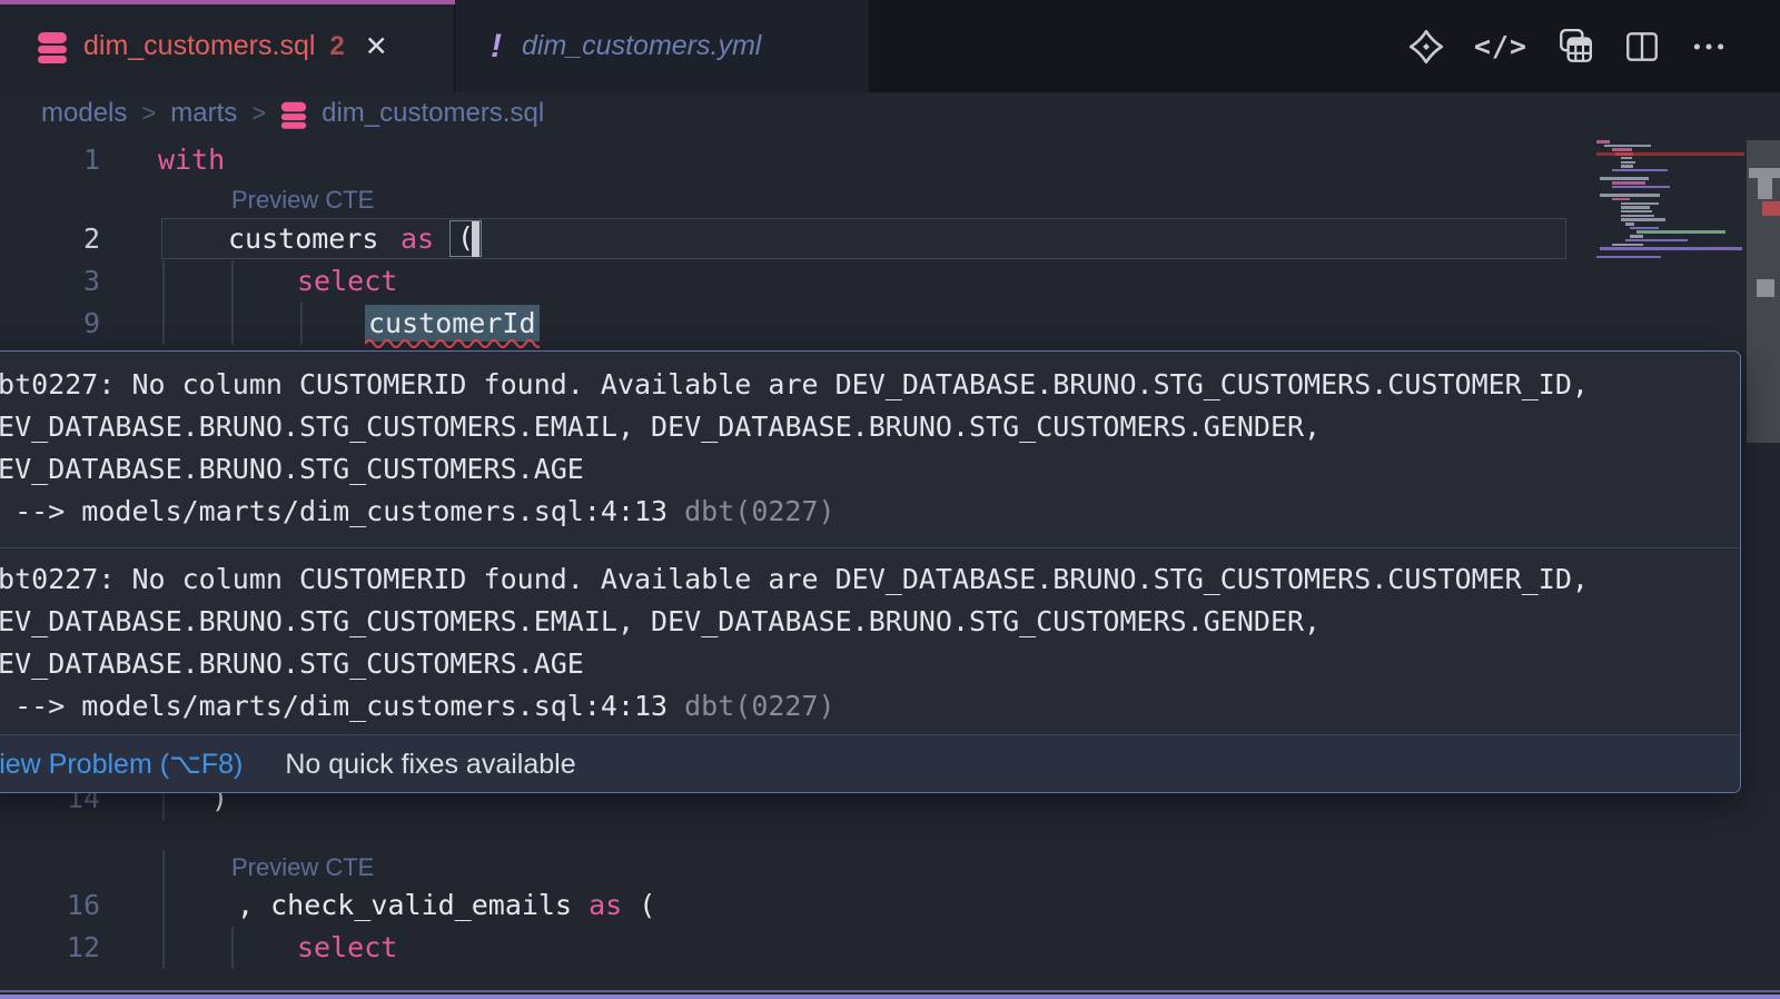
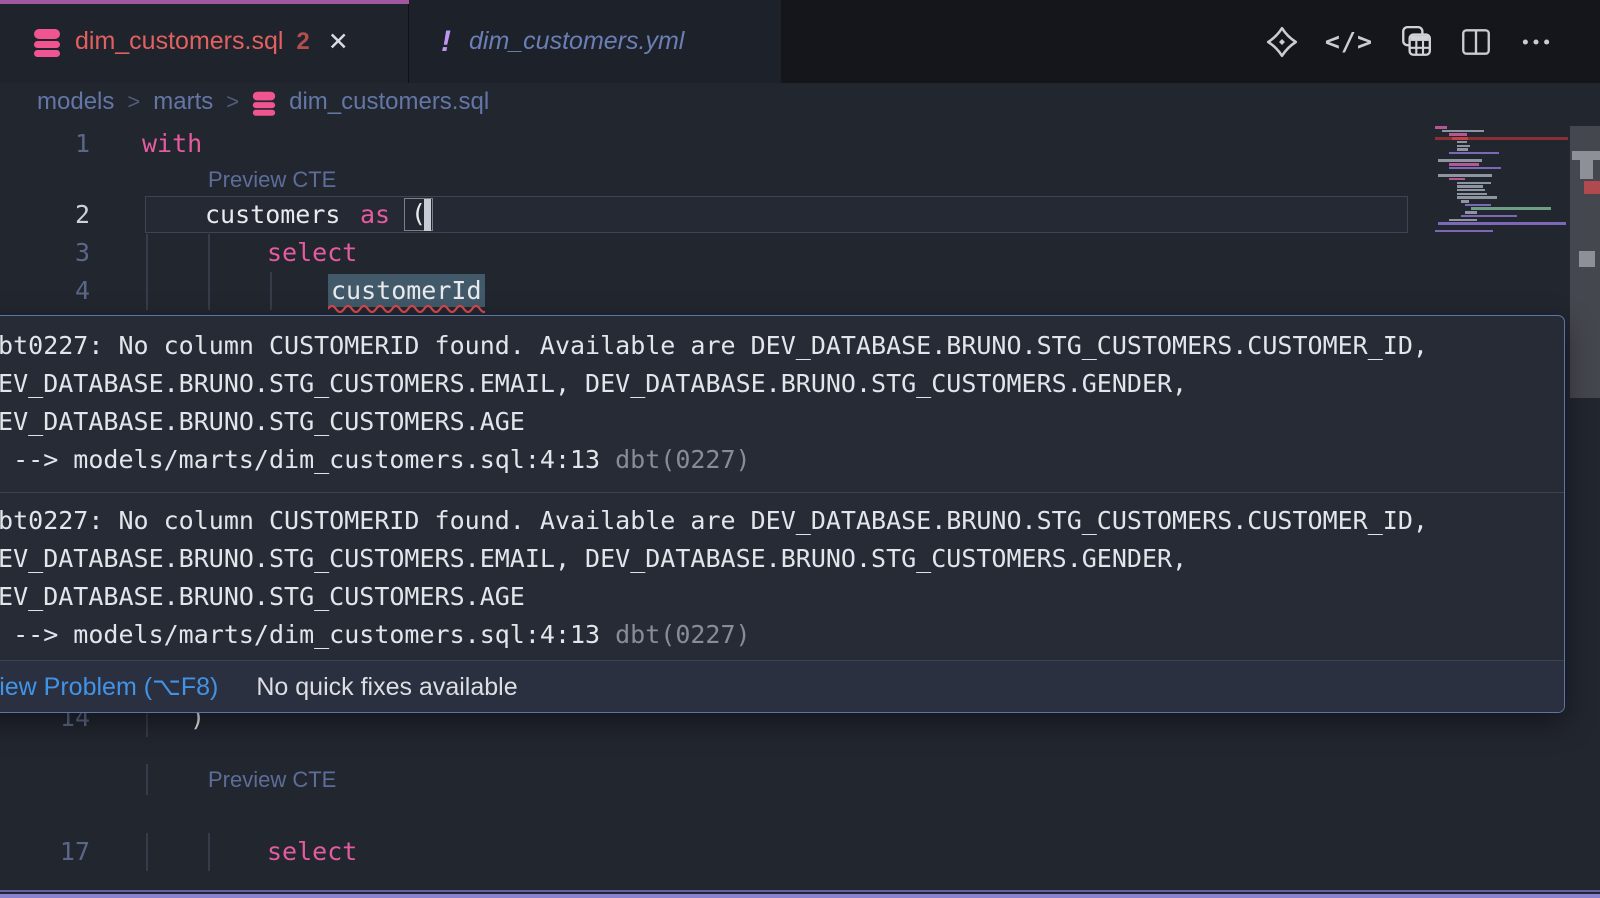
  dim_customers.sql
  2
  ✕
  !
  dim_customers.yml
  </>
  models
  >
  marts
  >
  dim_customers.sql
  1
  with
  Preview CTE
  2
  customers
  as
  (
  3
  select
- 9
+ 4
  customerId
  14
  )
  Preview CTE
- 16
- , check_valid_emails as (
- 12
+ 17
  select
  bt0227: No column CUSTOMERID found. Available are DEV_DATABASE.BRUNO.STG_CUSTOMERS.CUSTOMER_ID,
  EV_DATABASE.BRUNO.STG_CUSTOMERS.EMAIL, DEV_DATABASE.BRUNO.STG_CUSTOMERS.GENDER,
  EV_DATABASE.BRUNO.STG_CUSTOMERS.AGE
  --> models/marts/dim_customers.sql:4:13 dbt(0227)
  bt0227: No column CUSTOMERID found. Available are DEV_DATABASE.BRUNO.STG_CUSTOMERS.CUSTOMER_ID,
  EV_DATABASE.BRUNO.STG_CUSTOMERS.EMAIL, DEV_DATABASE.BRUNO.STG_CUSTOMERS.GENDER,
  EV_DATABASE.BRUNO.STG_CUSTOMERS.AGE
  --> models/marts/dim_customers.sql:4:13 dbt(0227)
  iew Problem (⌥F8)
  No quick fixes available
